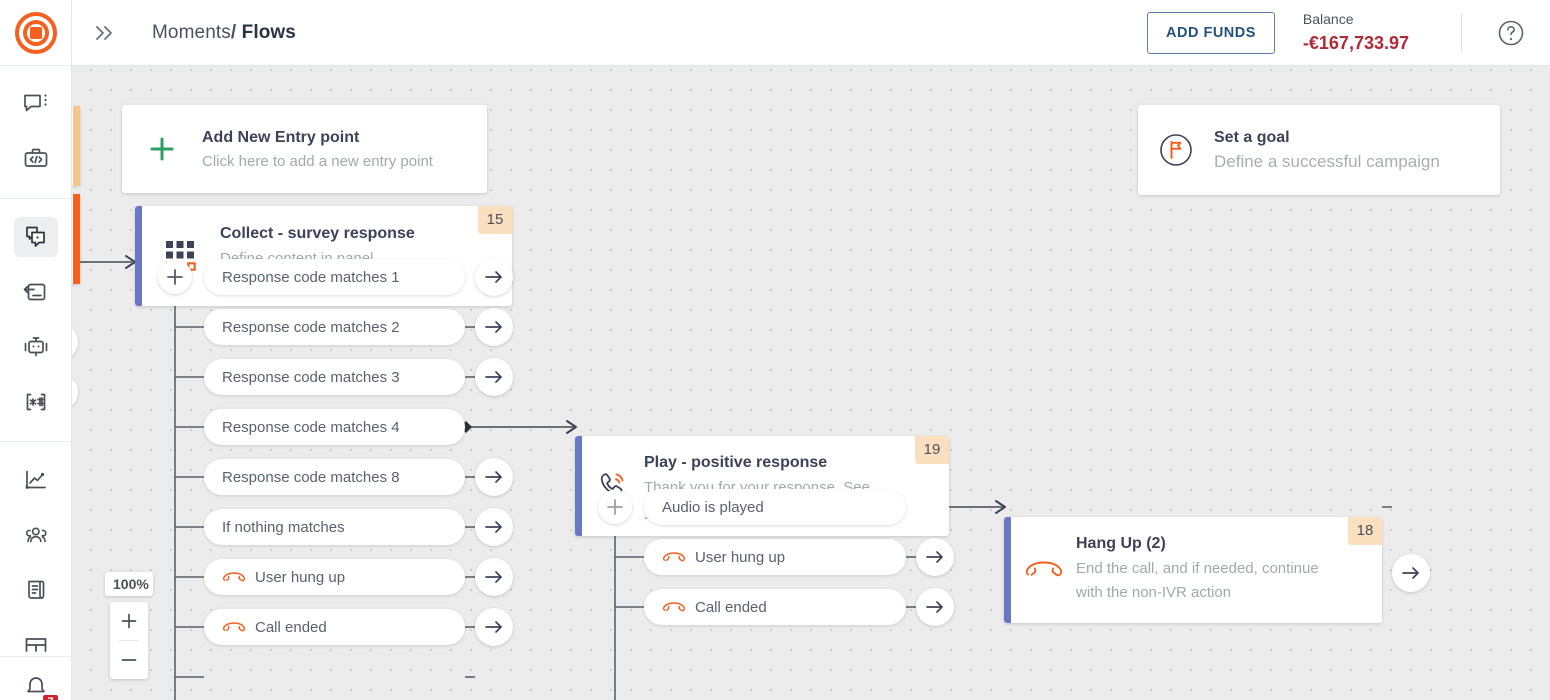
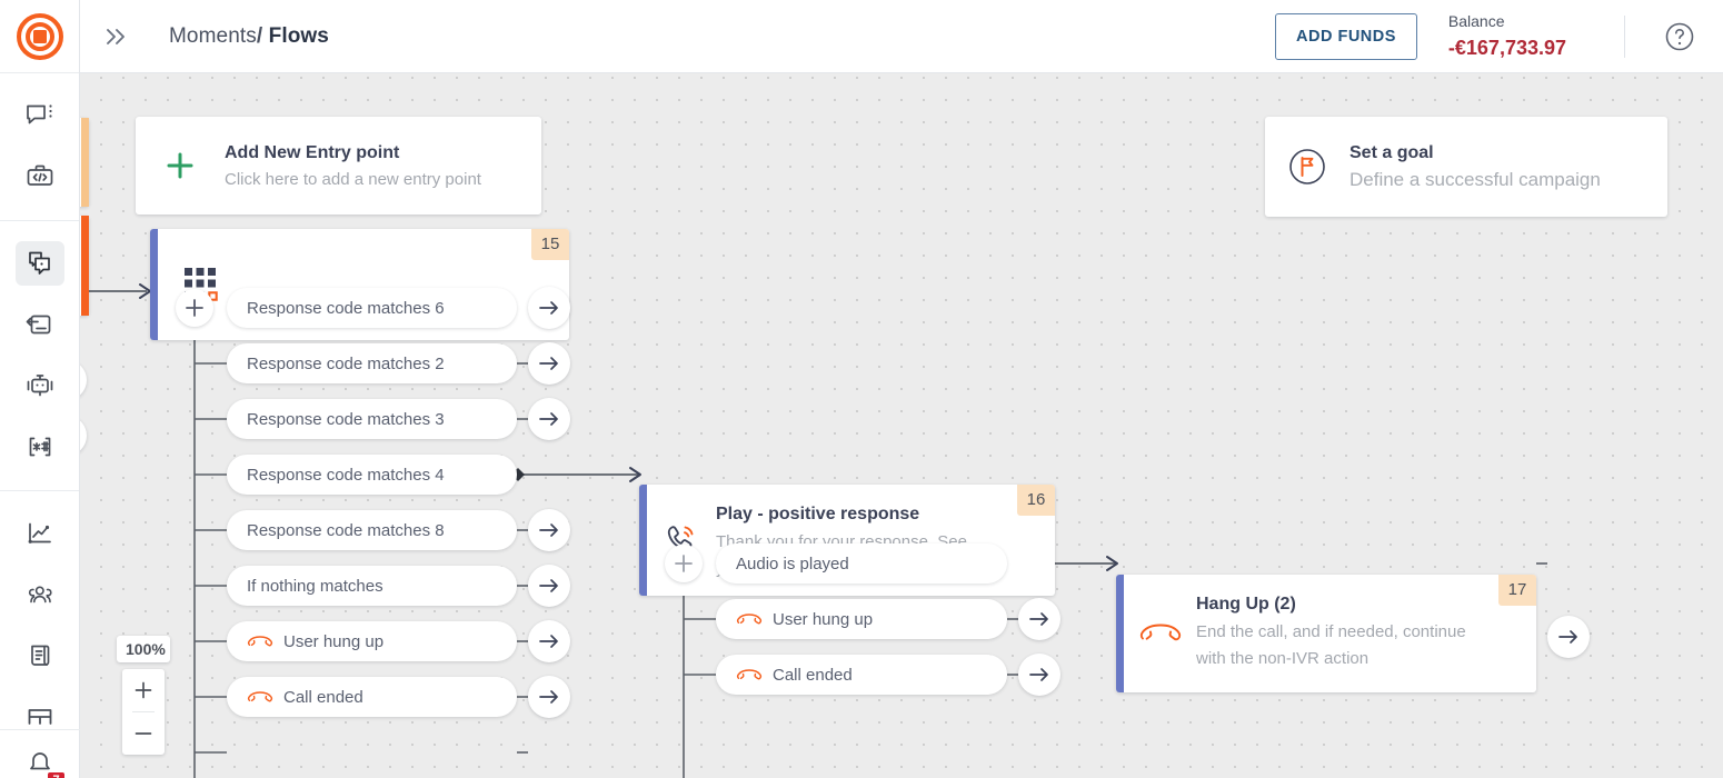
  Moments/ Flows
  ADD FUNDS
  Balance
  -€167,733.97
  Add New Entry point
  Click here to add a new entry point
  Set a goal
  Define a successful campaign
- Collect - survey response
  15
  Play - positive response
  Thank you for your response. See
- 19
+ 16
  Hang Up (2)
  End the call, and if needed, continue with the non-IVR action
- 18
+ 17
- Response code matches 1
+ Response code matches 6
  Response code matches 2
  Response code matches 3
  Response code matches 4
  Response code matches 8
  If nothing matches
  User hung up
  Call ended
  Audio is played
  User hung up
  Call ended
  100%
